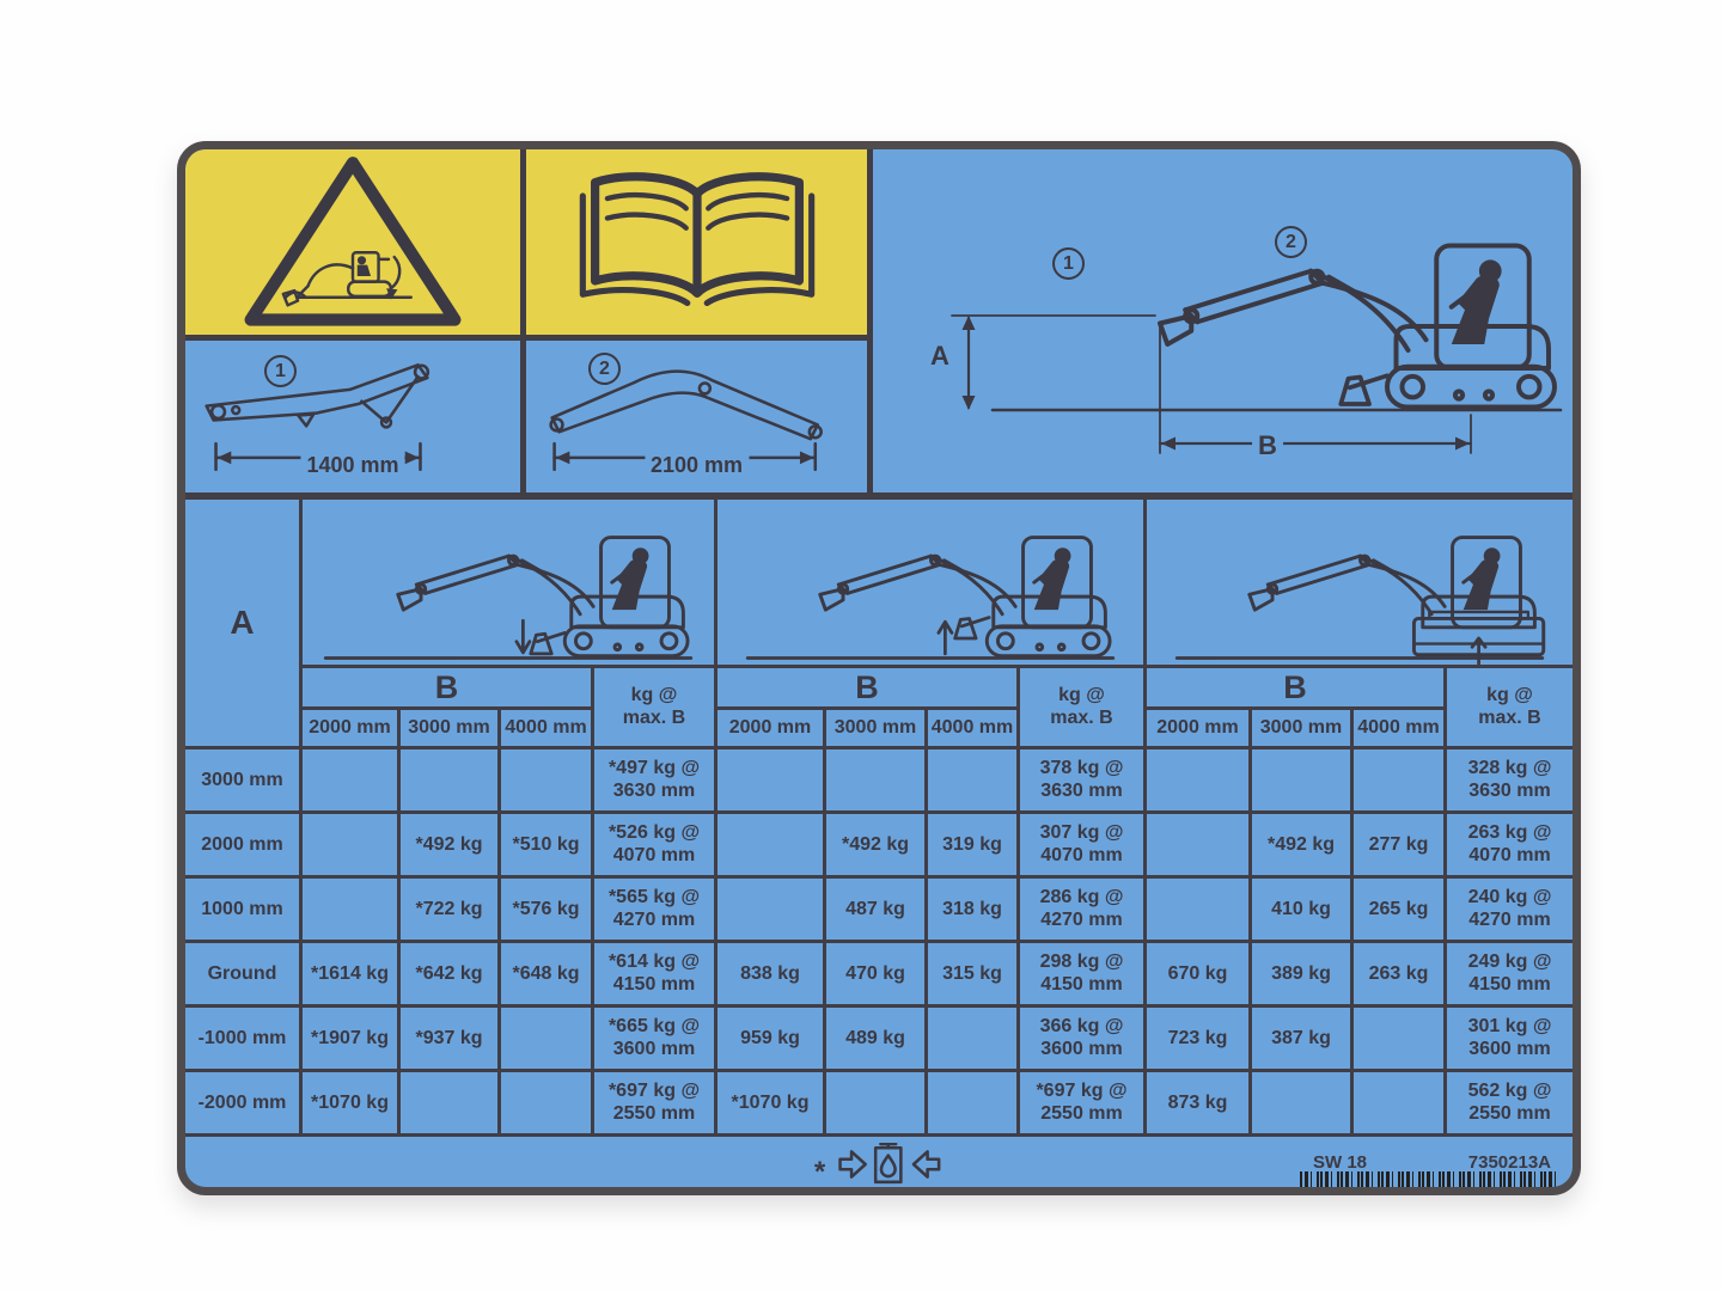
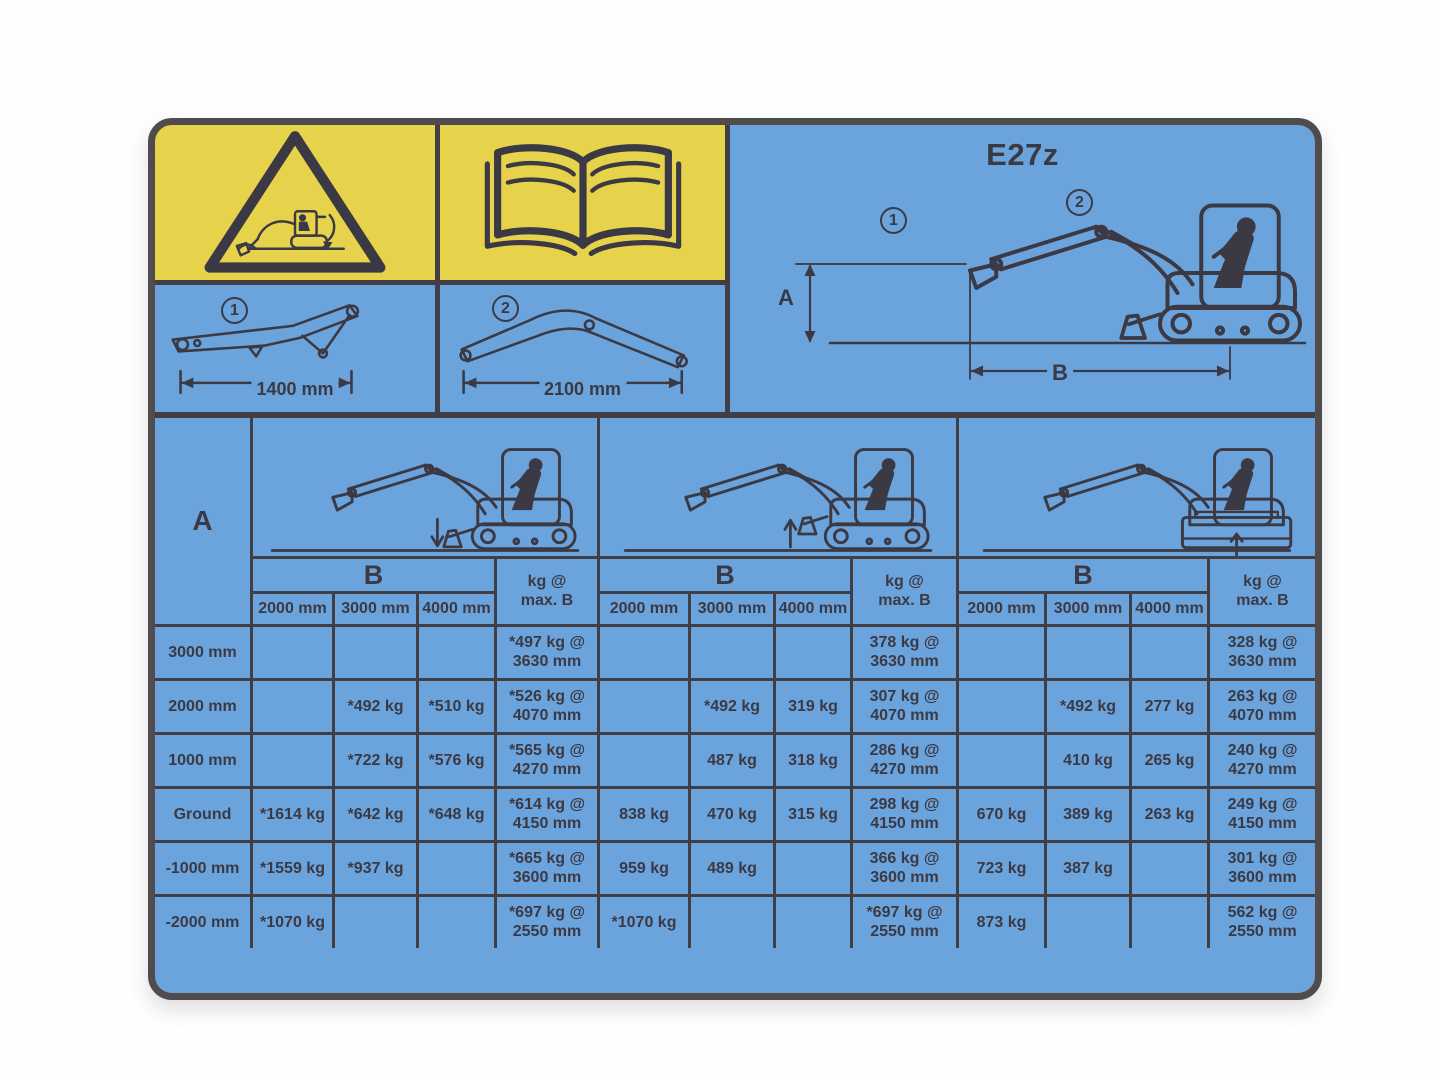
  1
  1400 mm
  2
  2100 mm
+ E27z
  1
  2
  A
  B
  A
  B
  kg @
  max. B
  B
  kg @
  max. B
  B
  kg @
  max. B
  2000 mm
  3000 mm
  4000 mm
  2000 mm
  3000 mm
  4000 mm
  2000 mm
  3000 mm
  4000 mm
  3000 mm
  *497 kg @
  3630 mm
  378 kg @
  3630 mm
  328 kg @
  3630 mm
  2000 mm
  *492 kg
  *510 kg
  *526 kg @
  4070 mm
  *492 kg
  319 kg
  307 kg @
  4070 mm
  *492 kg
  277 kg
  263 kg @
  4070 mm
  1000 mm
  *722 kg
  *576 kg
  *565 kg @
  4270 mm
  487 kg
  318 kg
  286 kg @
  4270 mm
  410 kg
  265 kg
  240 kg @
  4270 mm
  Ground
  *1614 kg
  *642 kg
  *648 kg
  *614 kg @
  4150 mm
  838 kg
  470 kg
  315 kg
  298 kg @
  4150 mm
  670 kg
  389 kg
  263 kg
  249 kg @
  4150 mm
  -1000 mm
- *1907 kg
+ *1559 kg
  *937 kg
  *665 kg @
  3600 mm
  959 kg
  489 kg
  366 kg @
  3600 mm
  723 kg
  387 kg
  301 kg @
  3600 mm
  -2000 mm
  *1070 kg
  *697 kg @
  2550 mm
  *1070 kg
  *697 kg @
  2550 mm
  873 kg
  562 kg @
  2550 mm
- *
- SW 18
- 7350213A
